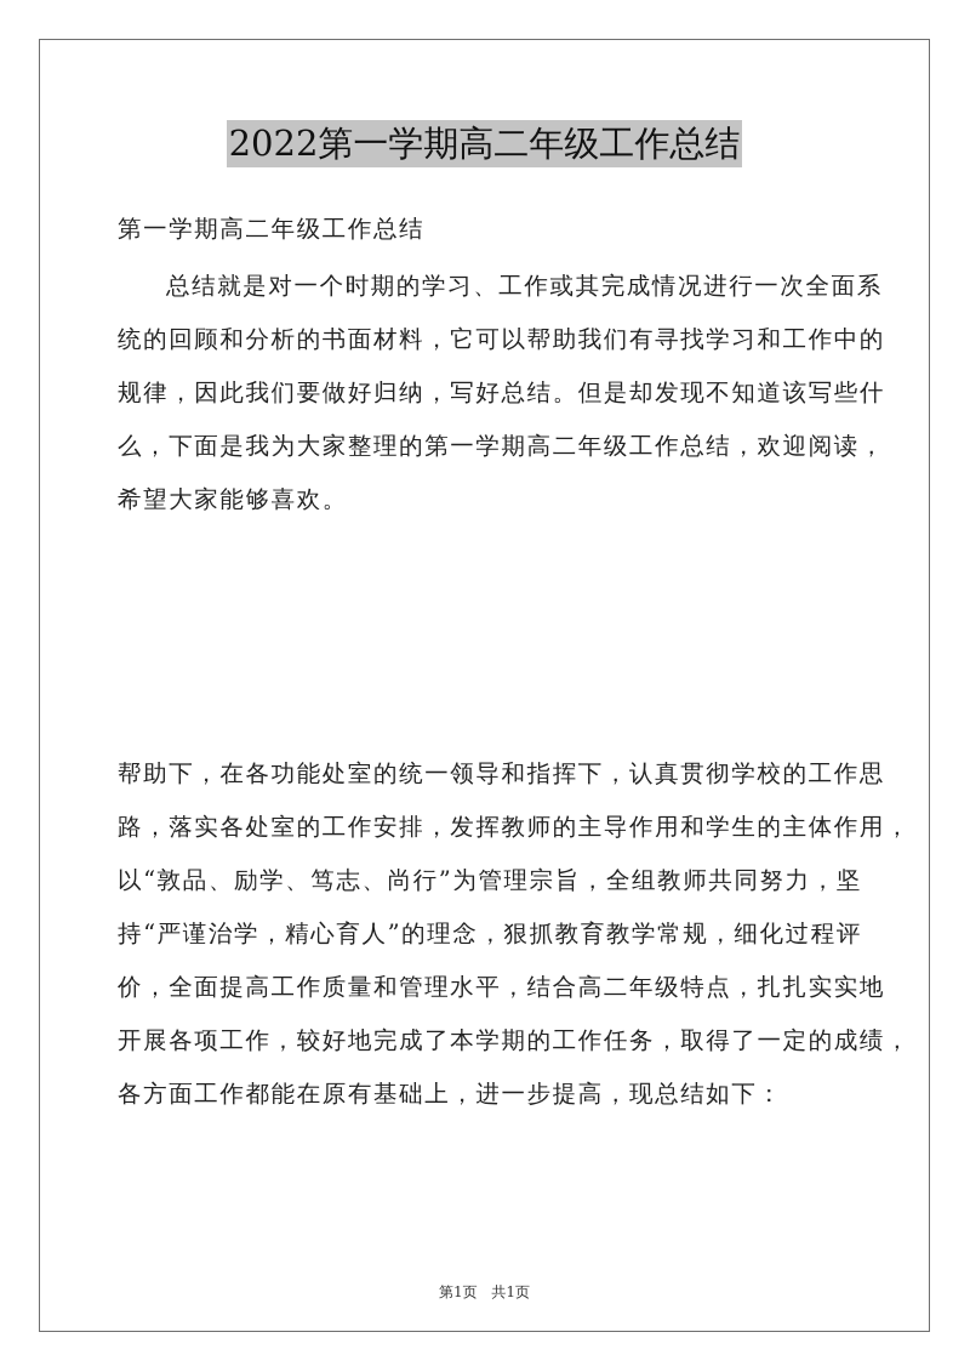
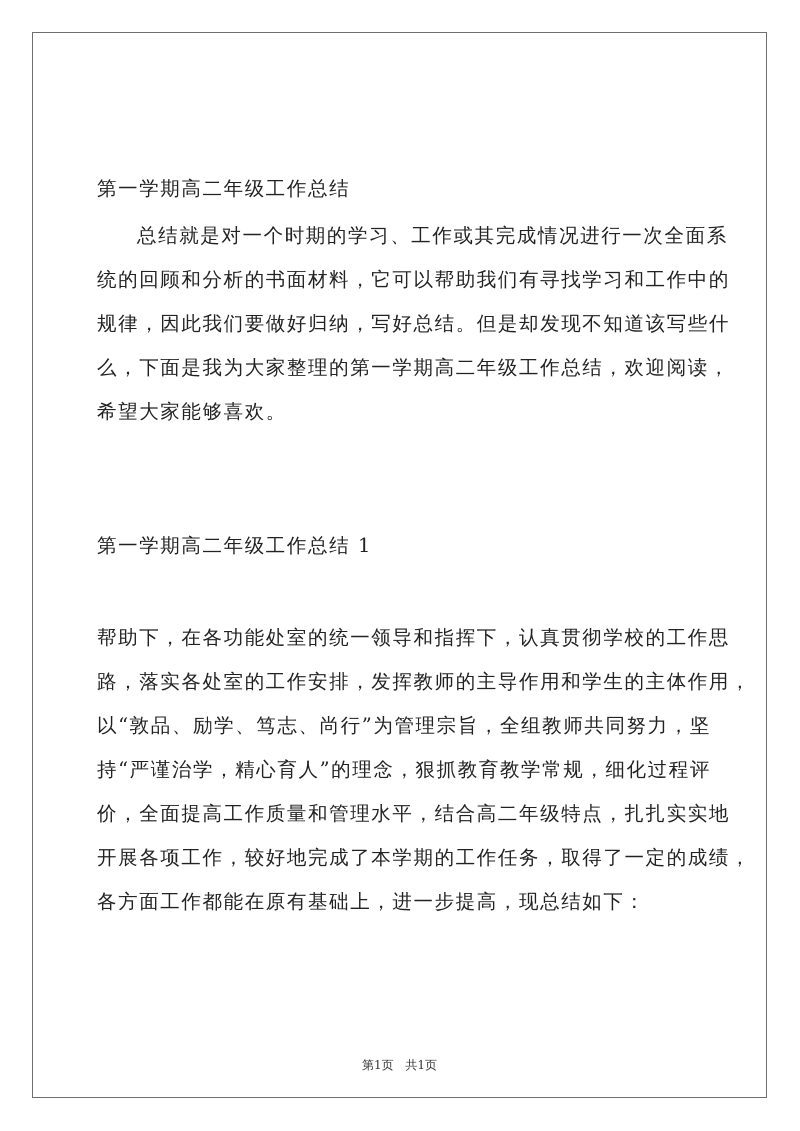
- 2022第一学期高二年级工作总结
  第一学期高二年级工作总结
  总结就是对一个时期的学习、工作或其完成情况进行一次全面系
  统的回顾和分析的书面材料，它可以帮助我们有寻找学习和工作中的
  规律，因此我们要做好归纳，写好总结。但是却发现不知道该写些什
  么，下面是我为大家整理的第一学期高二年级工作总结，欢迎阅读，
  希望大家能够喜欢。
+ 第一学期高二年级工作总结 1
  帮助下，在各功能处室的统一领导和指挥下，认真贯彻学校的工作思
  路，落实各处室的工作安排，发挥教师的主导作用和学生的主体作用，
  以“敦品、励学、笃志、尚行”为管理宗旨，全组教师共同努力，坚
  持“严谨治学，精心育人”的理念，狠抓教育教学常规，细化过程评
  价，全面提高工作质量和管理水平，结合高二年级特点，扎扎实实地
  开展各项工作，较好地完成了本学期的工作任务，取得了一定的成绩，
  各方面工作都能在原有基础上，进一步提高，现总结如下：
  第1页 共1页
